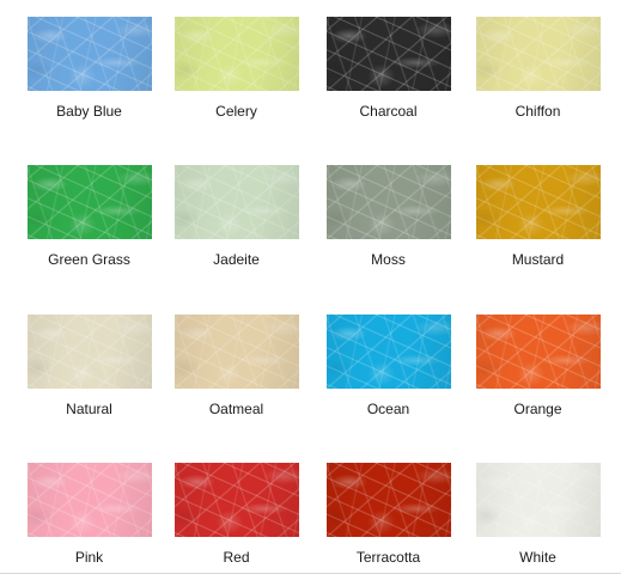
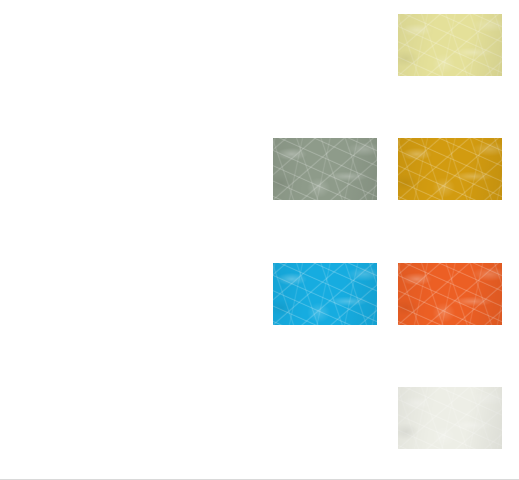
- Baby Blue
- Celery
- Charcoal
- Chiffon
- Green Grass
- Jadeite
- Moss
- Mustard
- Natural
- Oatmeal
- Ocean
- Orange
- Pink
- Red
- Terracotta
- White
